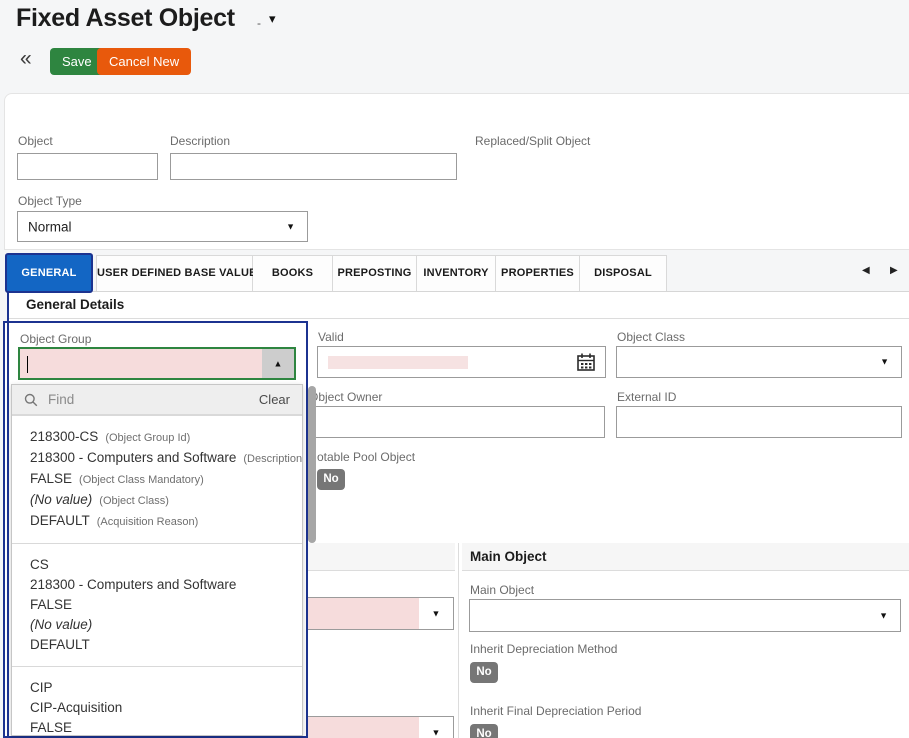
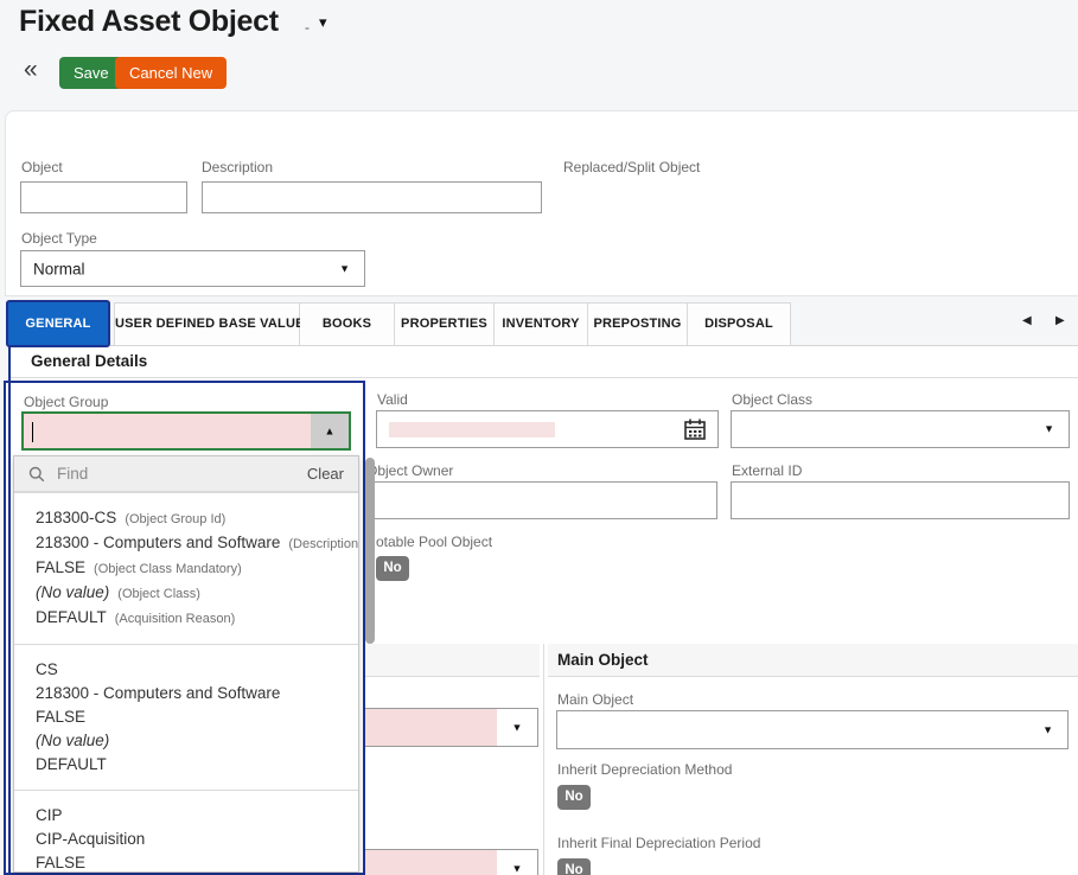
  Fixed Asset Object
  -
  ▾
  «
  Save
  Cancel New
  Object
  Description
  Replaced/Split Object
  Object Type
  Normal
  ▼
  GENERAL
  USER DEFINED BASE VALU
  BOOKS
- PREPOSTING
+ PROPERTIES
  INVENTORY
- PROPERTIES
+ PREPOSTING
  DISPOSAL
  ◀
  ▶
  General Details
  Valid
  Object Class
  ▼
  bject Owner
  External ID
  otable Pool Object
  No
  ▼
  ▼
  Main Object
  Main Object
  ▼
  Inherit Depreciation Method
  No
  Inherit Final Depreciation Period
  No
  Object Group
  ▲
  Find
  Clear
  218300-CS (Object Group Id)
  218300 - Computers and Software (Description
  FALSE (Object Class Mandatory)
  (No value) (Object Class)
  DEFAULT (Acquisition Reason)
  CS
  218300 - Computers and Software
  FALSE
  (No value)
  DEFAULT
  CIP
  CIP-Acquisition
  FALSE
